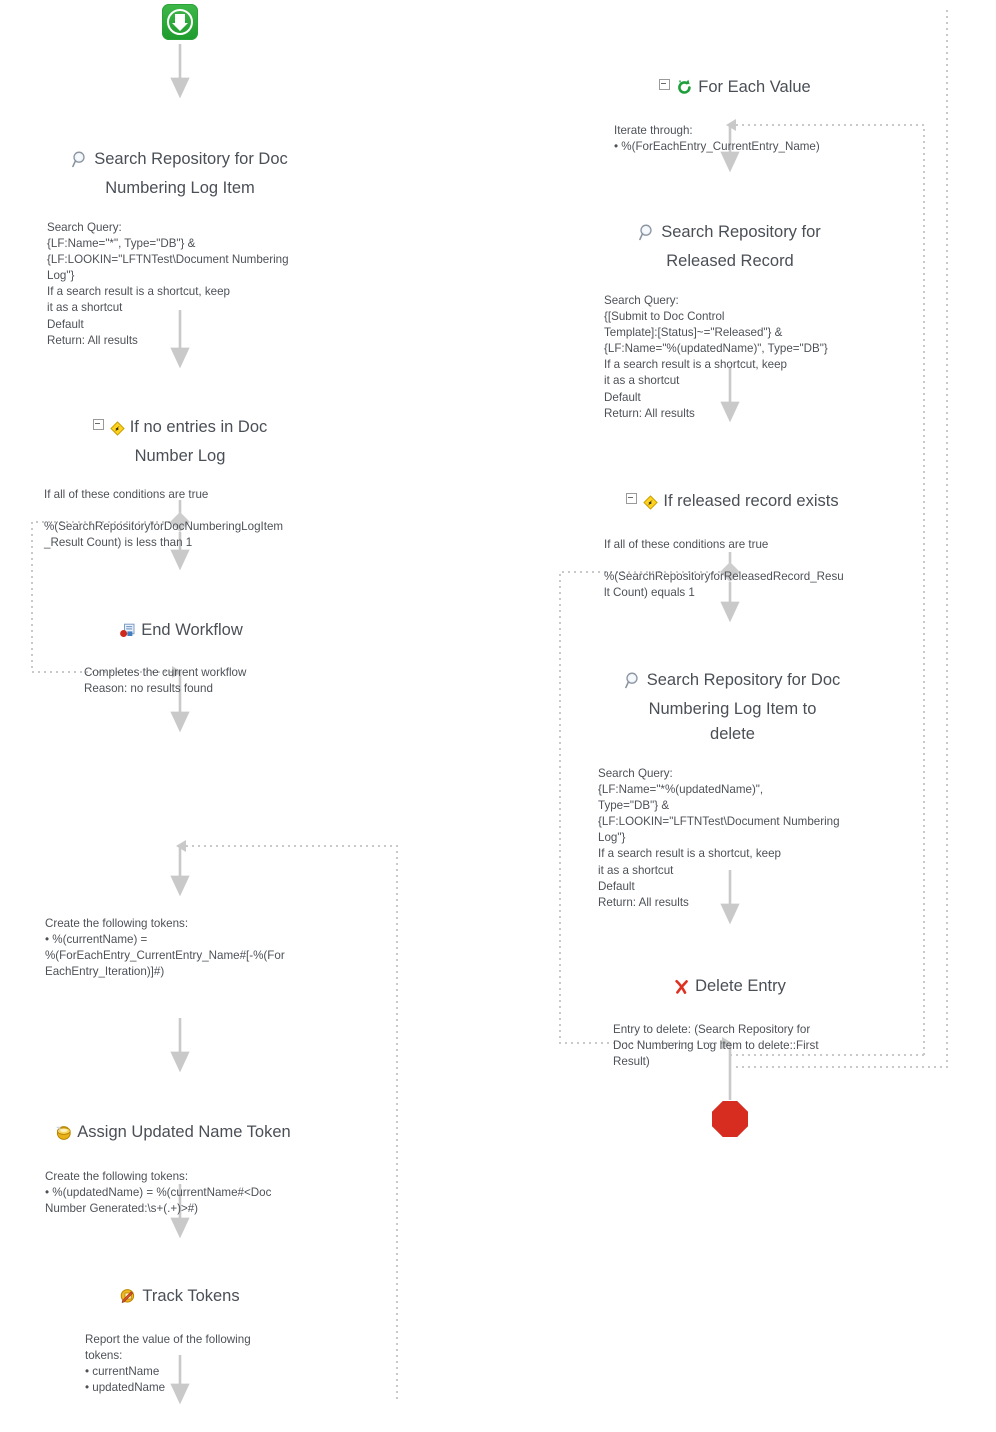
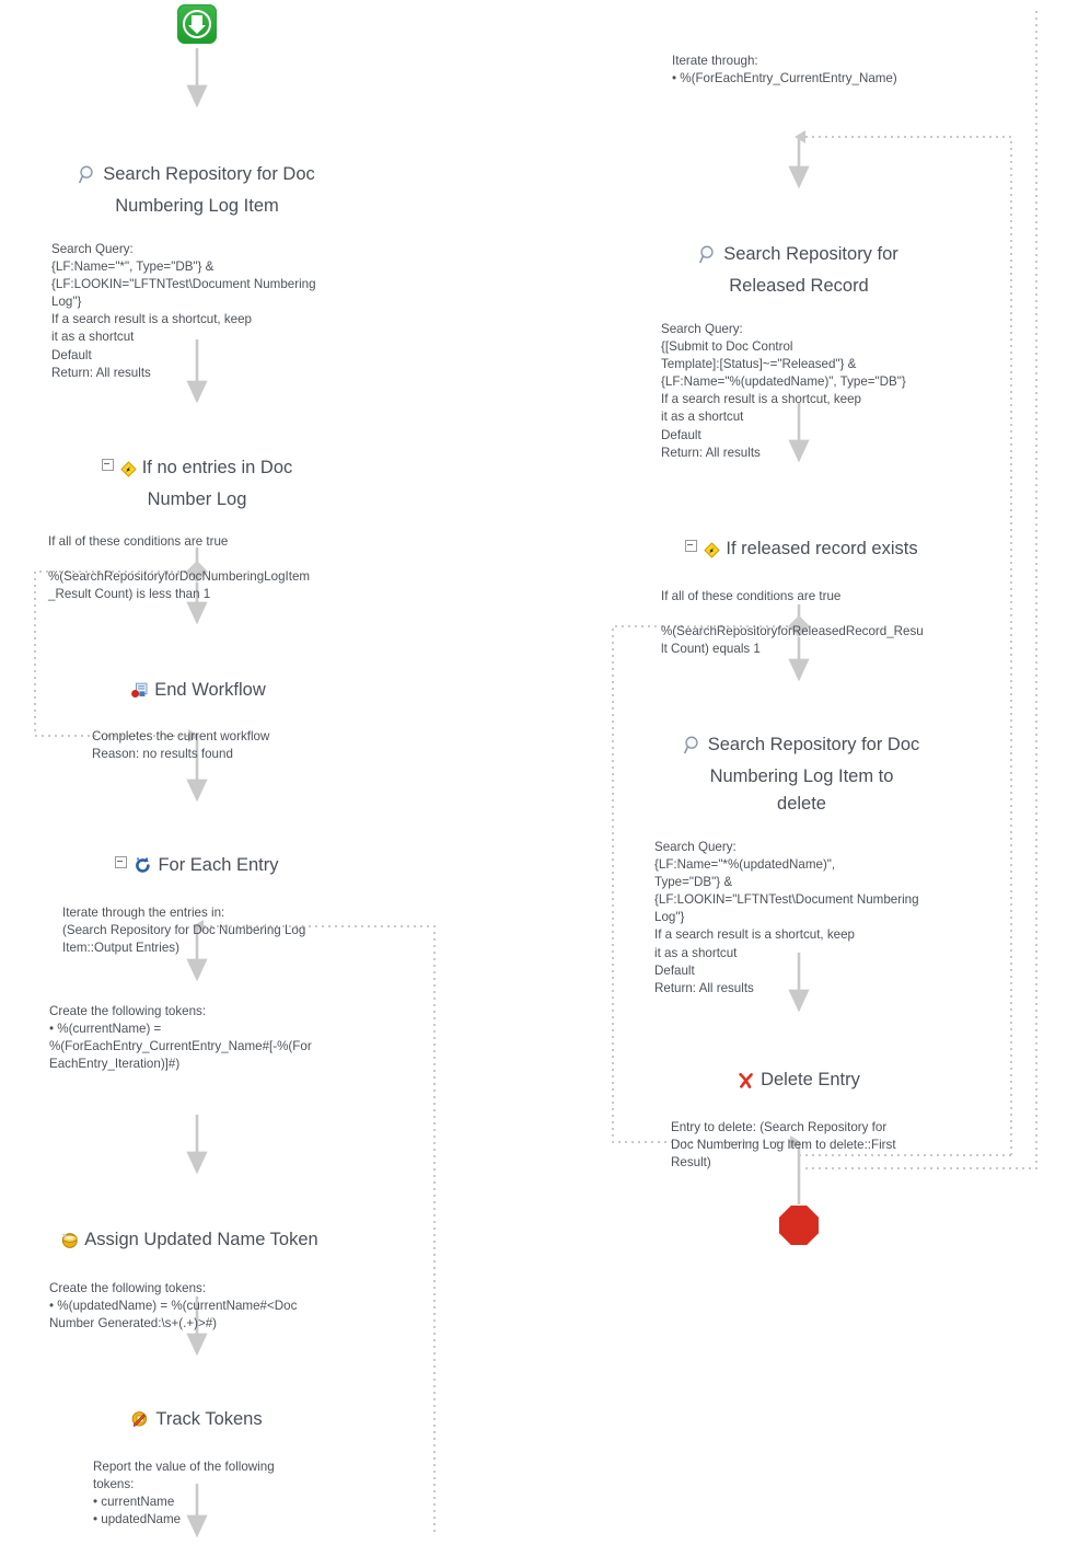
  Search Repository for Doc
  Numbering Log Item
  Search Query:
  {LF:Name="*", Type="DB"} &
  {LF:LOOKIN="LFTNTest\Document Numbering
  Log"}
  If a search result is a shortcut, keep
  it as a shortcut
  Default
  Return: All results
  If no entries in Doc
  Number Log
  If all of these conditions are true
  %(SearchRepositoryforDocNumberingLogItem
  _Result Count) is less than 1
  End Workflow
  Completes the current workflow
  Reason: no results found
+ For Each Entry
+ Iterate through the entries in:
+ (Search Repository for Doc Numbering Log
+ Item::Output Entries)
  Create the following tokens:
  • %(currentName) =
  %(ForEachEntry_CurrentEntry_Name#[-%(For
  EachEntry_Iteration)]#)
  Assign Updated Name Token
  Create the following tokens:
  • %(updatedName) = %(currentName#<Doc
  Number Generated:\s+(.+)>#)
  Track Tokens
  Report the value of the following
  tokens:
  • currentName
  • updatedName
- For Each Value
  Iterate through:
  • %(ForEachEntry_CurrentEntry_Name)
  Search Repository for
  Released Record
  Search Query:
  {[Submit to Doc Control
  Template]:[Status]~="Released"} &
  {LF:Name="%(updatedName)", Type="DB"}
  If a search result is a shortcut, keep
  it as a shortcut
  Default
  Return: All results
  If released record exists
  If all of these conditions are true
  %(SearchRepositoryforReleasedRecord_Resu
  lt Count) equals 1
  Search Repository for Doc
  Numbering Log Item to
  delete
  Search Query:
  {LF:Name="*%(updatedName)",
  Type="DB"} &
  {LF:LOOKIN="LFTNTest\Document Numbering
  Log"}
  If a search result is a shortcut, keep
  it as a shortcut
  Default
  Return: All results
  Delete Entry
  Entry to delete: (Search Repository for
  Doc Numbering Log Item to delete::First
  Result)
